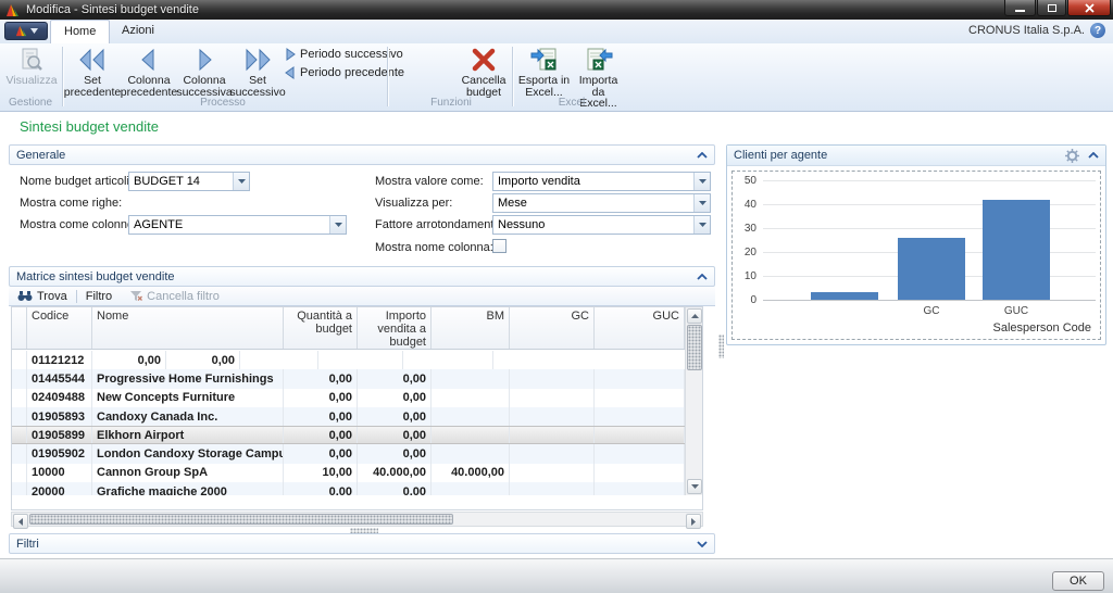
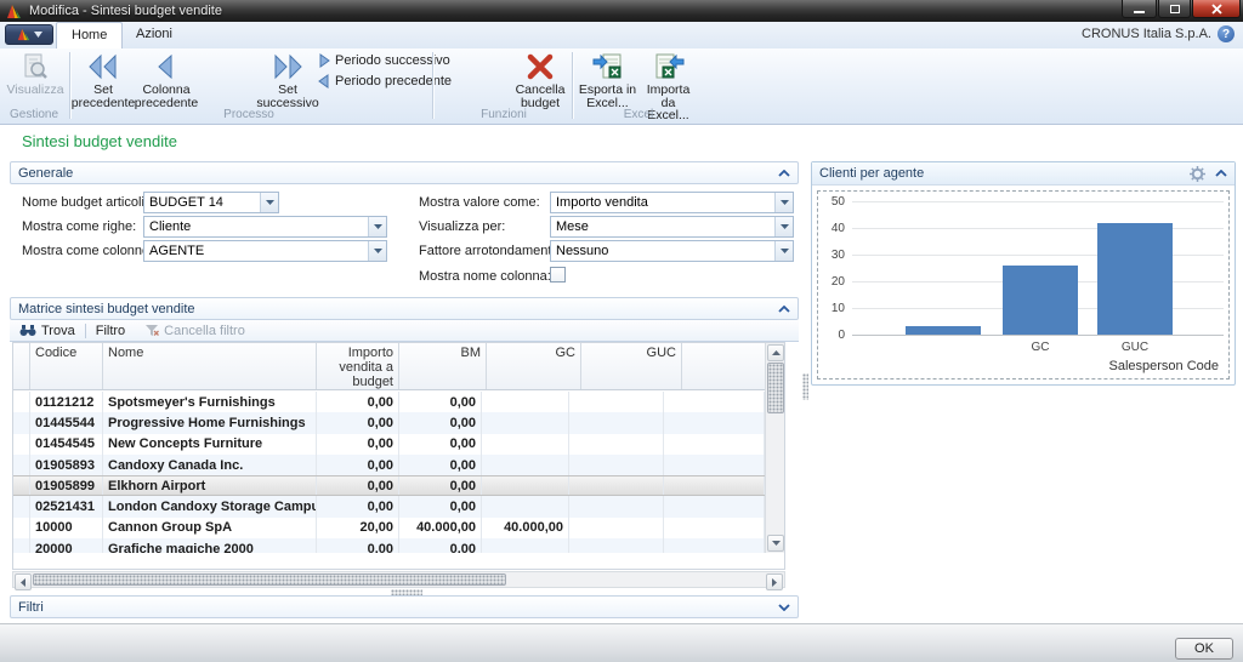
  Modifica - Sintesi budget vendite
  Home
  Azioni
  CRONUS Italia S.p.A.
  ?
  Visualizza
  Gestione
  Set precedente
  Colonna precedente
- Colonna successiva
  Set successivo
  Periodo successivo
  Periodo precedente
  Processo
  Cancella budget
  Funzioni
  Esporta in Excel...
  Importa da Excel...
  Excel
  Sintesi budget vendite
  Generale
  Nome budget articol
  Mostra come righe:
  Mostra come colonn
  BUDGET 14
+ Cliente
  AGENTE
  Mostra valore come:
  Visualizza per:
  Fattore arrotondamen
  Mostra nome colonna
  Importo vendita
  Mese
  Nessuno
  Matrice sintesi budget vendite
  Trova
  Filtro
  Cancella filtro
  Codice
  Nome
- Quantità a budget
  Importo vendita a budget
  BM
  GC
  GUC
  01121212
+ Spotsmeyer's Furnishings
  0,00
  0,00
  01445544
  Progressive Home Furnishings
  0,00
  0,00
- 02409488
+ 01454545
  New Concepts Furniture
  0,00
  0,00
  01905893
  Candoxy Canada Inc.
  0,00
  0,00
  01905899
  Elkhorn Airport
  0,00
  0,00
- 01905902
+ 02521431
  London Candoxy Storage Campu
  0,00
  0,00
  10000
  Cannon Group SpA
- 10,00
+ 20,00
  40.000,00
  40.000,00
  20000
  Grafiche magiche 2000
  0,00
  0,00
  Filtri
  Clienti per agente
  Salesperson Code
  0
  10
  20
  30
  40
  50
  GC
  GUC
  OK
